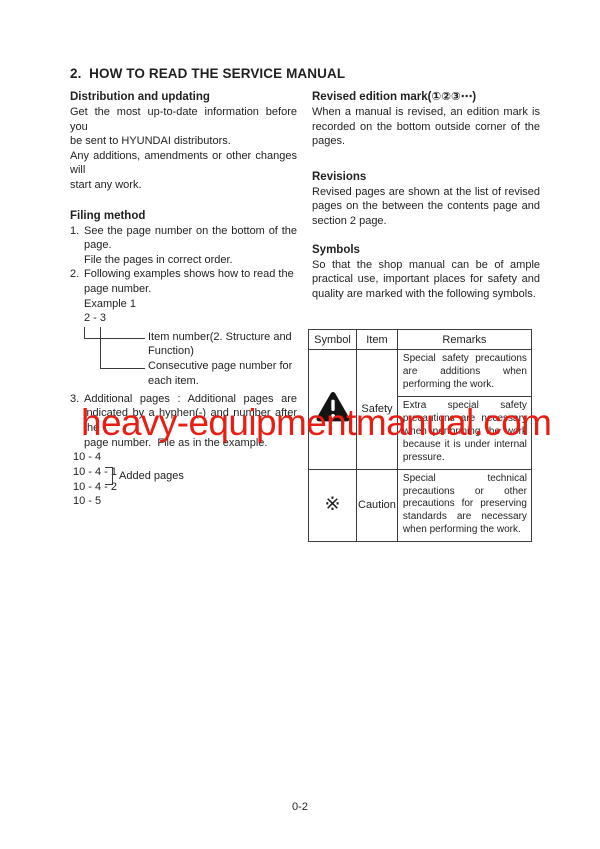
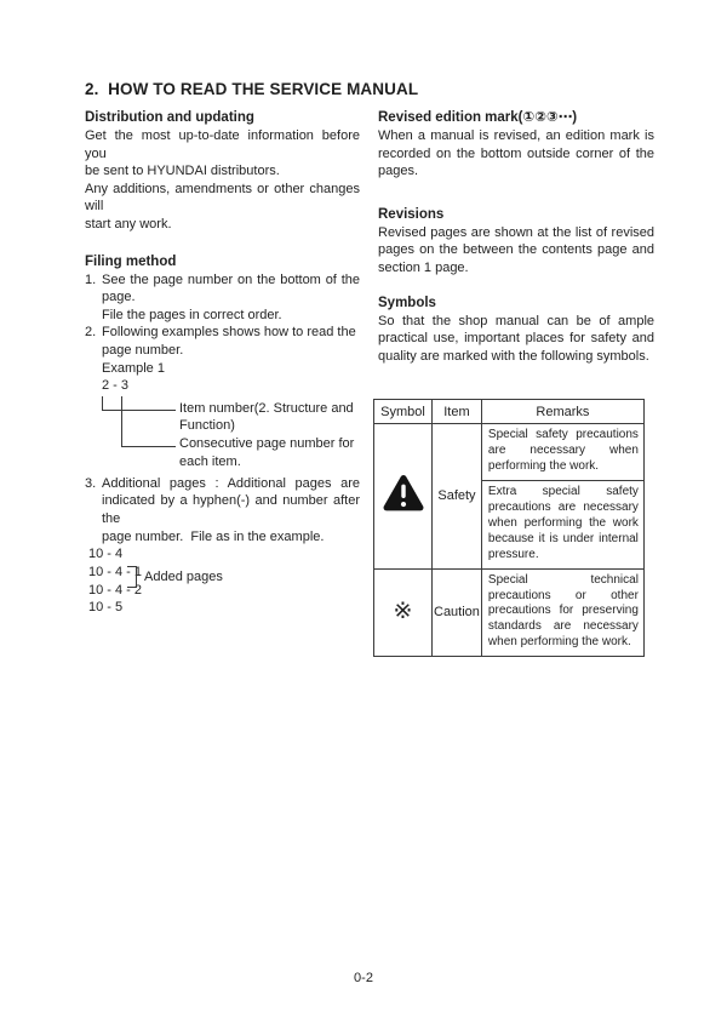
  2. HOW TO READ THE SERVICE MANUAL
  Distribution and updating
  Get the most up-to-date information before you
  be sent to HYUNDAI distributors.
  Any additions, amendments or other changes will
  start any work.
  Filing method
  1.
  See the page number on the bottom of the
  page.
  File the pages in correct order.
  2.
  Following examples shows how to read the
  page number.
  Example 1
  2 - 3
  Item number(2. Structure and
  Function)
  Consecutive page number for
  each item.
  3.
  Additional pages : Additional pages are
  indicated by a hyphen(-) and number after the
  page number. File as in the example.
  10 - 4
  10 - 4 - 1
  10 - 4 - 2
  10 - 5
  Added pages
  Revised edition mark(①②③⋯)
  When a manual is revised, an edition mark is
  recorded on the bottom outside corner of the
  pages.
  Revisions
  Revised pages are shown at the list of revised
  pages on the between the contents page and
- section 2 page.
+ section 1 page.
  Symbols
  So that the shop manual can be of ample
  practical use, important places for safety and
  quality are marked with the following symbols.
  Symbol	Item	Remarks
- 	Safety	Special safety precautions are additions when performing the work.
+ 	Safety	Special safety precautions are necessary when performing the work.
  Extra special safety precautions are necessary when performing the work because it is under internal pressure.
  ※	Caution	Special technical precautions or other precautions for preserving standards are necessary when performing the work.
- heavy-equipmentmanual.com
  0-2
